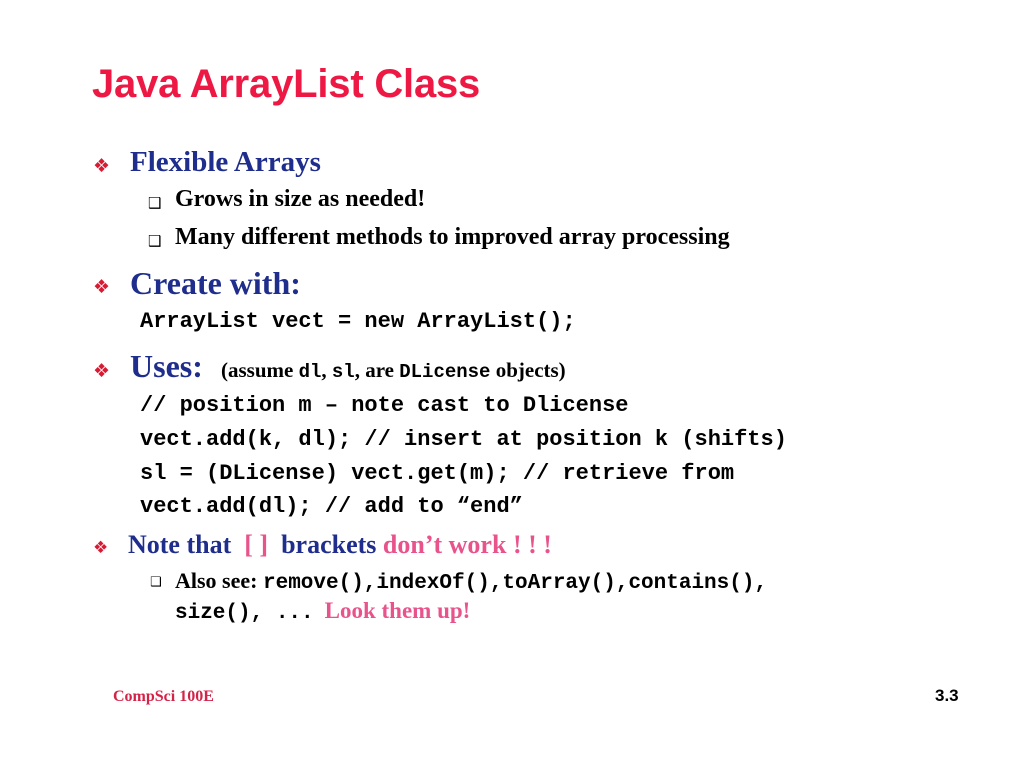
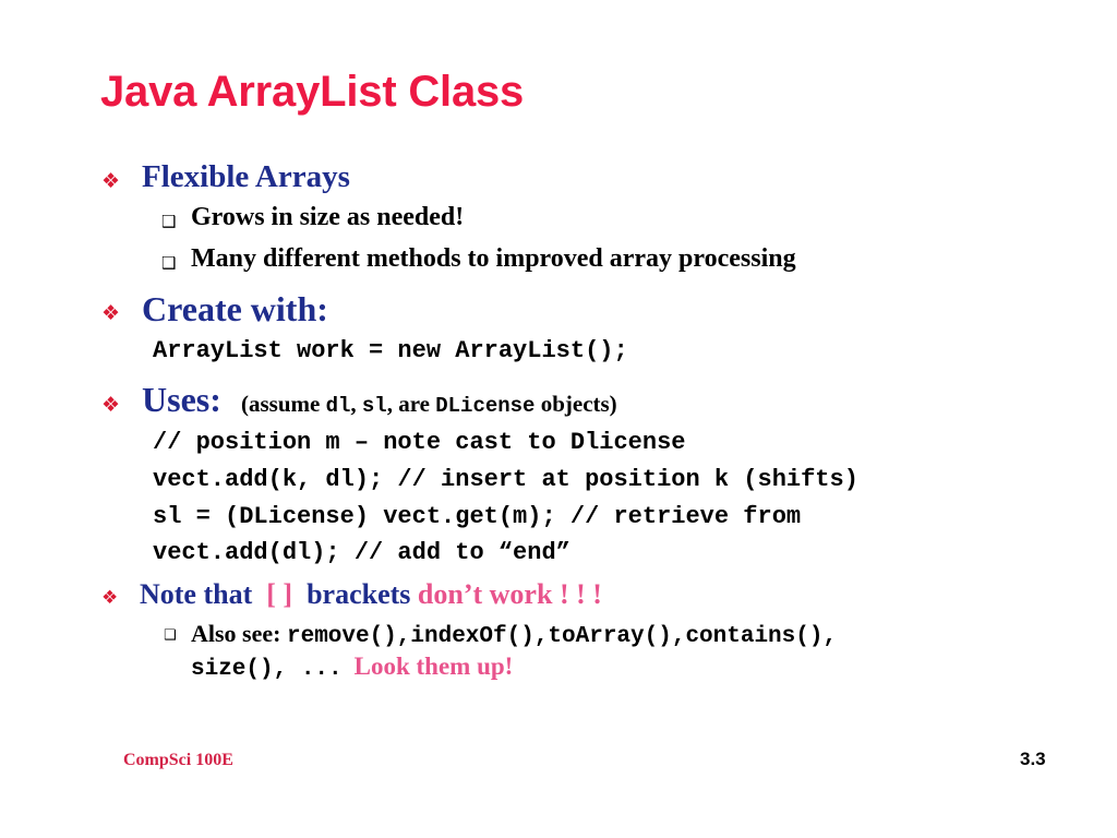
  Java ArrayList Class
  ❖
  Flexible Arrays
  ❑
  Grows in size as needed!
  ❑
  Many different methods to improved array processing
  ❖
  Create with:
- ArrayList vect = new ArrayList();
+ ArrayList work = new ArrayList();
  ❖
  Uses:
  (assume dl, sl, are DLicense objects)
  // position m – note cast to Dlicense
  vect.add(k, dl); // insert at position k (shifts)
  sl = (DLicense) vect.get(m); // retrieve from
  vect.add(dl); // add to “end”
  ❖
  Note that [ ] brackets don’t work ! ! !
  ❑
  Also see: remove(),indexOf(),toArray(),contains(),
  size(), ... Look them up!
  CompSci 100E
  3.3
